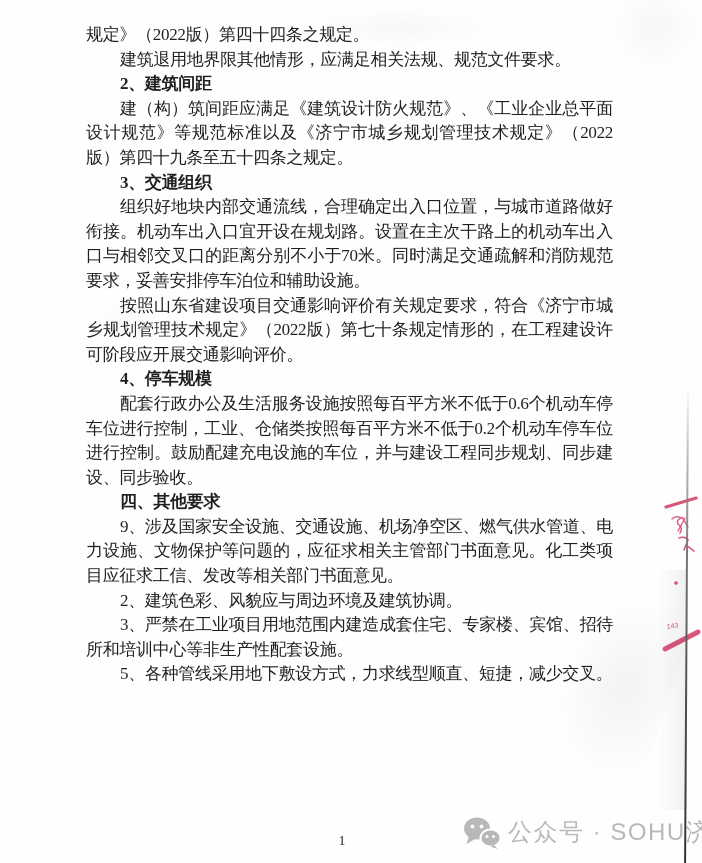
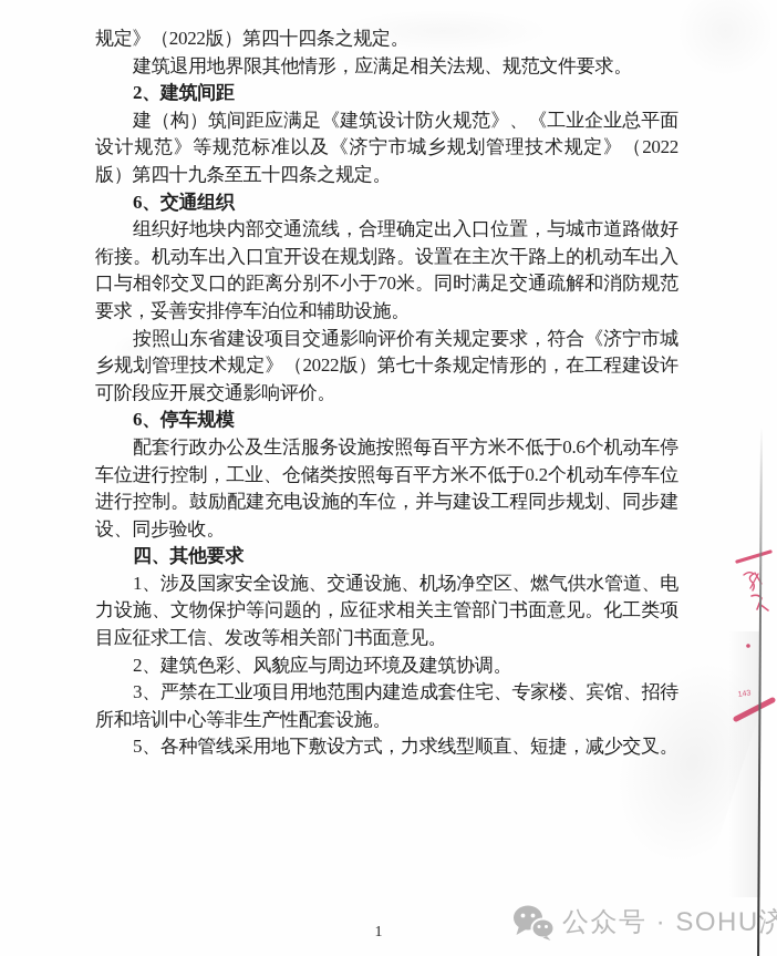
  规定》（2022版）第四十四条之规定。
  建筑退用地界限其他情形，应满足相关法规、规范文件要求。
  2、建筑间距
  建（构）筑间距应满足《建筑设计防火规范》、《工业企业总平面设计规范》等规范标准以及《济宁市城乡规划管理技术规定》（2022版）第四十九条至五十四条之规定。
- 3、交通组织
+ 6、交通组织
  组织好地块内部交通流线，合理确定出入口位置，与城市道路做好衔接。机动车出入口宜开设在规划路。设置在主次干路上的机动车出入口与相邻交叉口的距离分别不小于70米。同时满足交通疏解和消防规范要求，妥善安排停车泊位和辅助设施。
  按照山东省建设项目交通影响评价有关规定要求，符合《济宁市城乡规划管理技术规定》（2022版）第七十条规定情形的，在工程建设许可阶段应开展交通影响评价。
- 4、停车规模
+ 6、停车规模
  配套行政办公及生活服务设施按照每百平方米不低于0.6个机动车停车位进行控制，工业、仓储类按照每百平方米不低于0.2个机动车停车位进行控制。鼓励配建充电设施的车位，并与建设工程同步规划、同步建设、同步验收。
  四、其他要求
- 9、涉及国家安全设施、交通设施、机场净空区、燃气供水管道、电力设施、文物保护等问题的，应征求相关主管部门书面意见。化工类项目应征求工信、发改等相关部门书面意见。
+ 1、涉及国家安全设施、交通设施、机场净空区、燃气供水管道、电力设施、文物保护等问题的，应征求相关主管部门书面意见。化工类项目应征求工信、发改等相关部门书面意见。
  2、建筑色彩、风貌应与周边环境及建筑协调。
  3、严禁在工业项目用地范围内建造成套住宅、专家楼、宾馆、招待所和培训中心等非生产性配套设施。
  5、各种管线采用地下敷设方式，力求线型顺直、短捷，减少交叉。
  1
  公众号 · SOHU济
